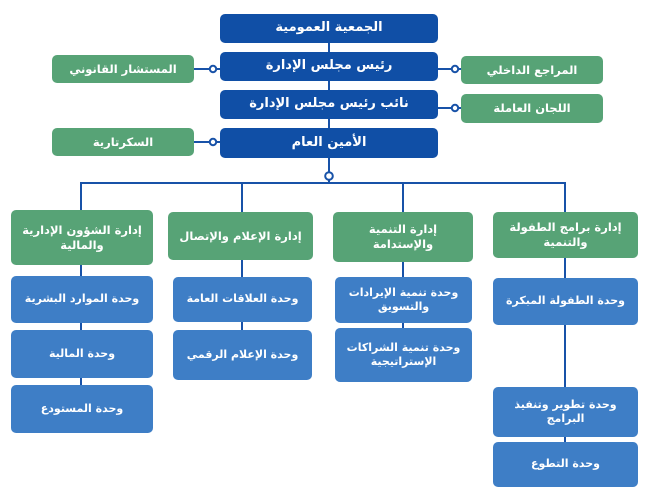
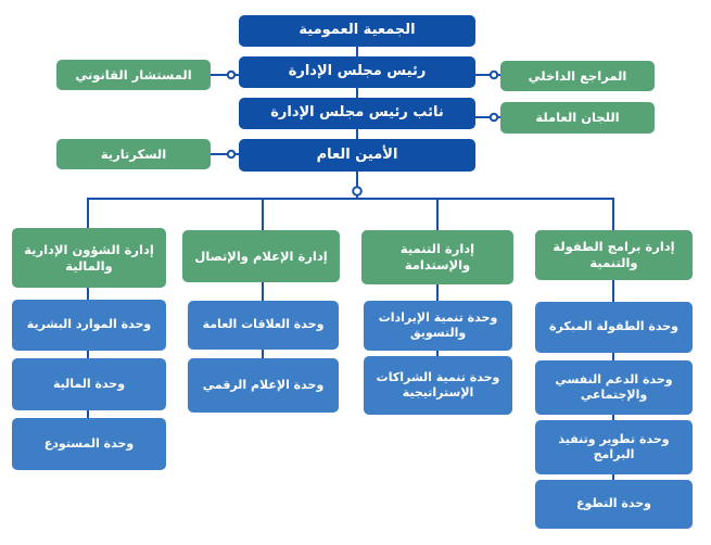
  الجمعية العمومية
  رئيس مجلس الإدارة
  نائب رئيس مجلس الإدارة
  الأمين العام
  المستشار القانوني
  السكرتارية
  المراجع الداخلي
  اللجان العاملة
  إدارة الشؤون الإدارية والمالية
  وحدة الموارد البشرية
  وحدة المالية
  وحدة المستودع
  إدارة الإعلام والإتصال
  وحدة العلاقات العامة
  وحدة الإعلام الرقمي
  إدارة التنمية والإستدامة
  وحدة تنمية الإيرادات والتسويق
  وحدة تنمية الشراكات الإستراتيجية
  إدارة برامج الطفولة والتنمية
  وحدة الطفولة المبكرة
+ وحدة الدعم النفسي والإجتماعي
  وحدة تطوير وتنفيذ البرامج
  وحدة التطوع
